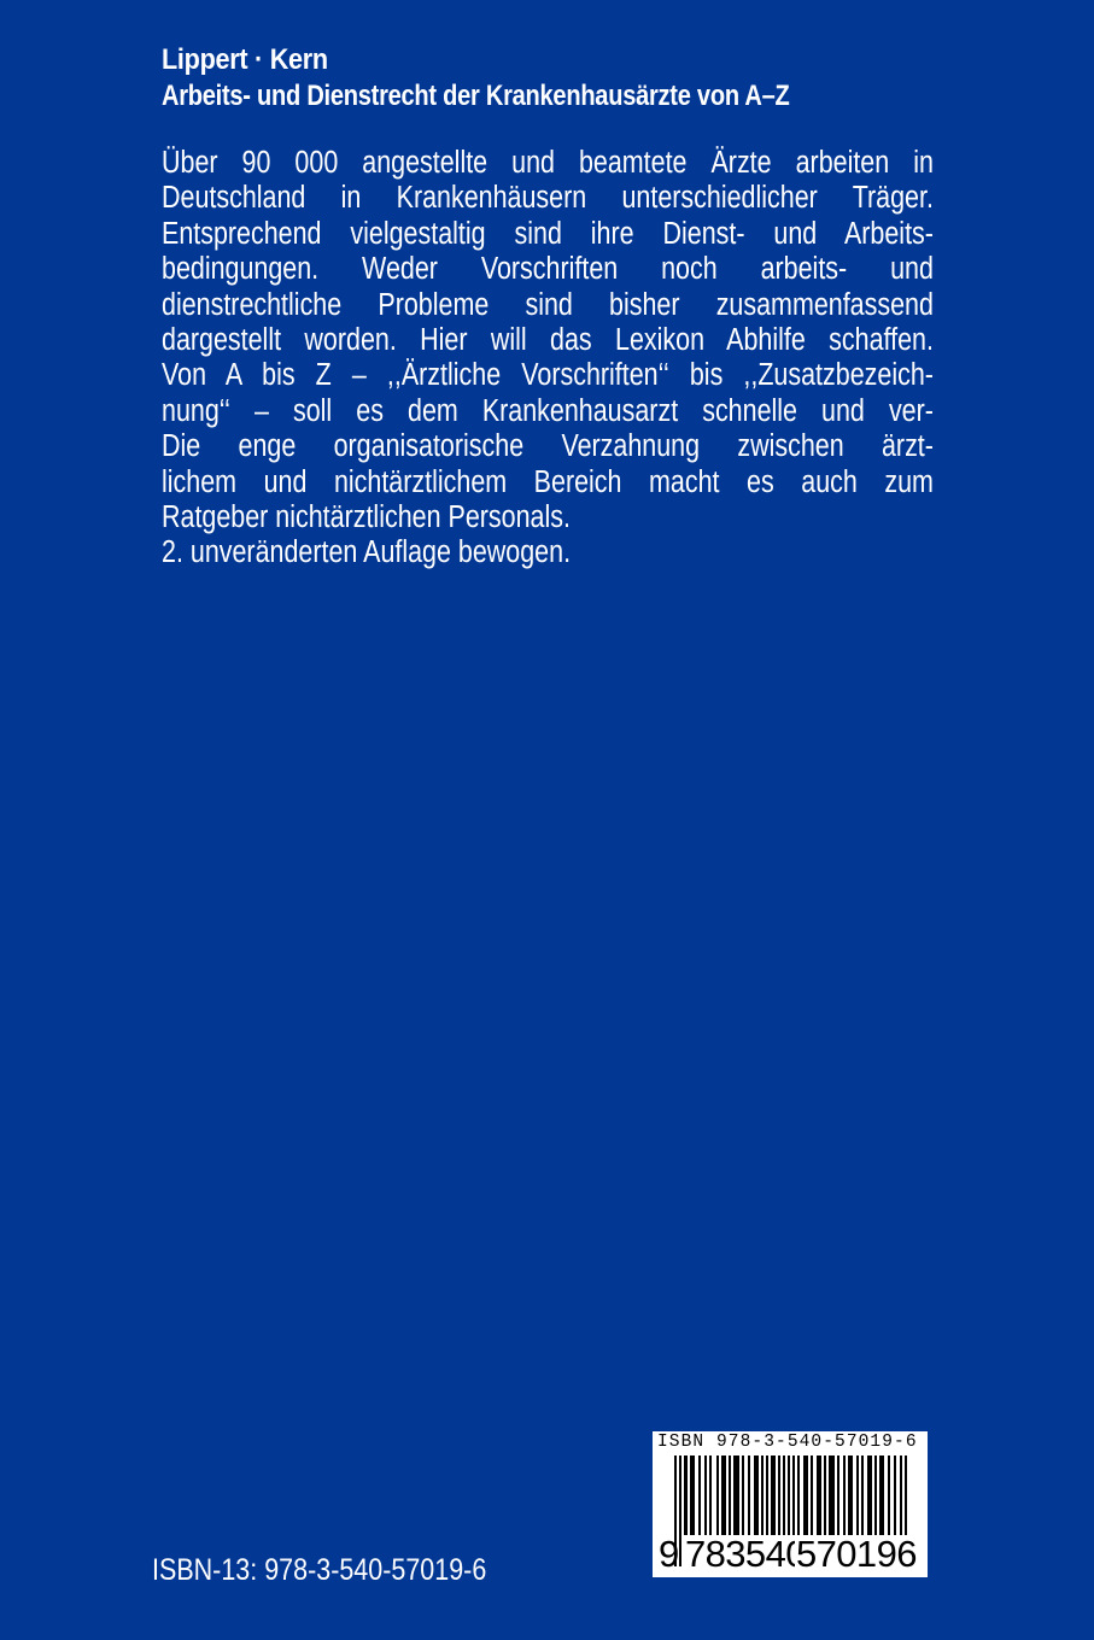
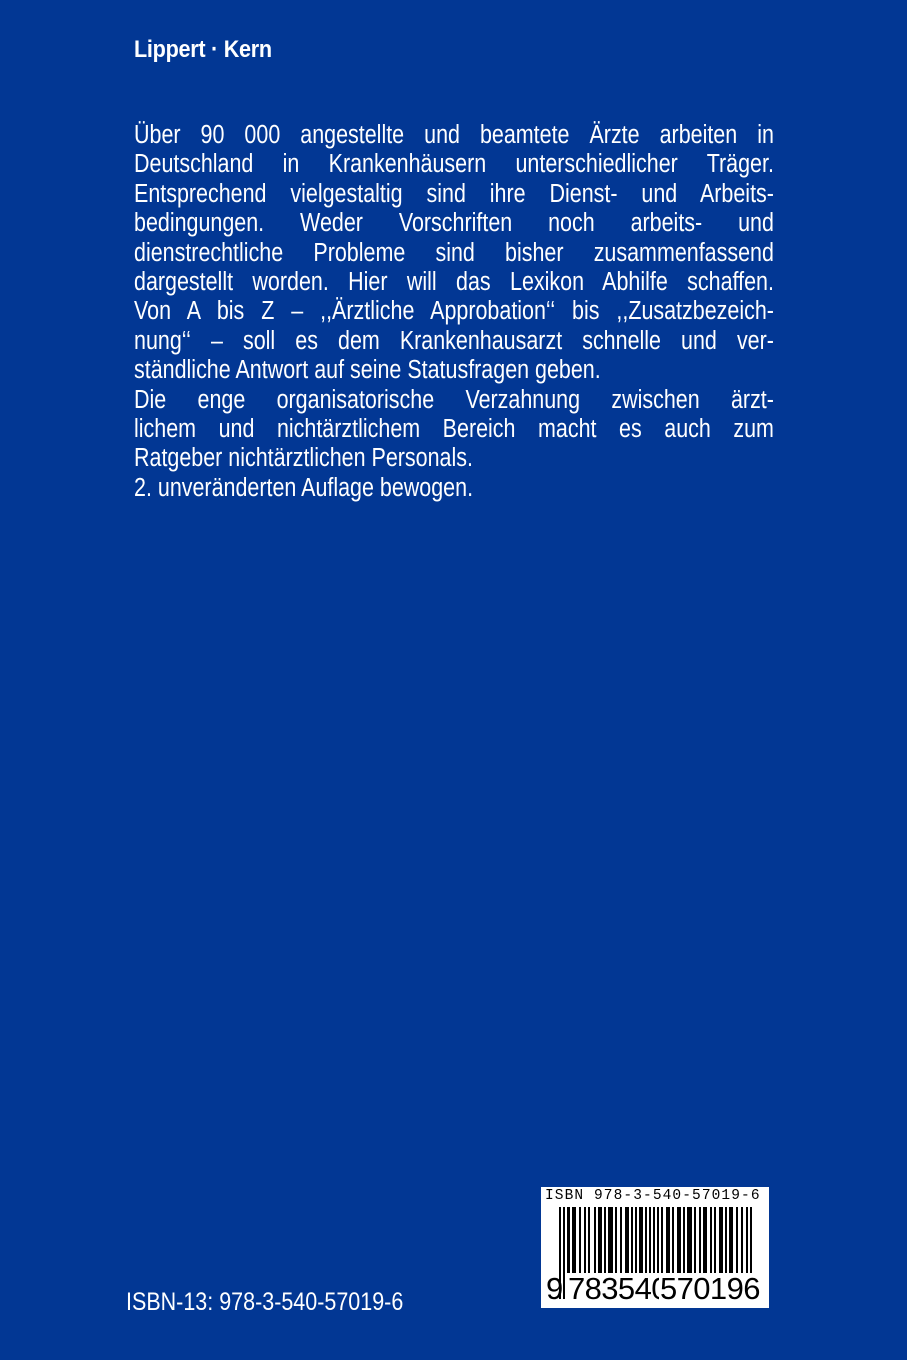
  Lippert · Kern
- Arbeits- und Dienstrecht der Krankenhausärzte von A–Z
  Über 90 000 angestellte und beamtete Ärzte arbeiten in
  Deutschland in Krankenhäusern unterschiedlicher Träger.
  Entsprechend vielgestaltig sind ihre Dienst- und Arbeits-
  bedingungen. Weder Vorschriften noch arbeits- und
  dienstrechtliche Probleme sind bisher zusammenfassend
  dargestellt worden. Hier will das Lexikon Abhilfe schaffen.
- Von A bis Z – ,,Ärztliche Vorschriften‘‘ bis ,,Zusatzbezeich-
+ Von A bis Z – ,,Ärztliche Approbation‘‘ bis ,,Zusatzbezeich-
  nung‘‘ – soll es dem Krankenhausarzt schnelle und ver-
+ ständliche Antwort auf seine Statusfragen geben.
  Die enge organisatorische Verzahnung zwischen ärzt-
  lichem und nichtärztlichem Bereich macht es auch zum
  Ratgeber nichtärztlichen Personals.
  2. unveränderten Auflage bewogen.
  ISBN-13: 978-3-540-57019-6
  ISBN 978-3-540-57019-6
  9
  78354
  570196
